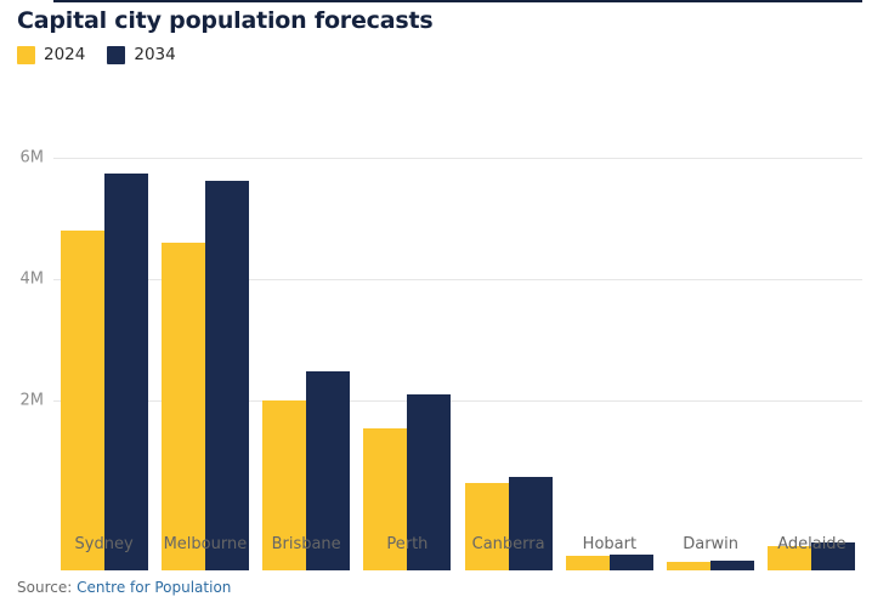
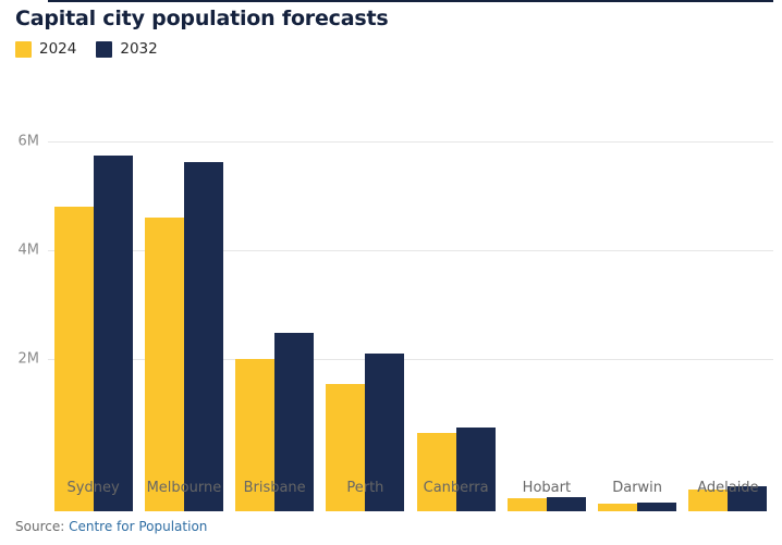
  Capital city population forecasts
  2024
- 2034
+ 2032
  2M
  4M
  6M
  Sydney
  Melbourne
  Brisbane
  Perth
  Canberra
  Hobart
  Darwin
  Adelaide
  Source: Centre for Population
